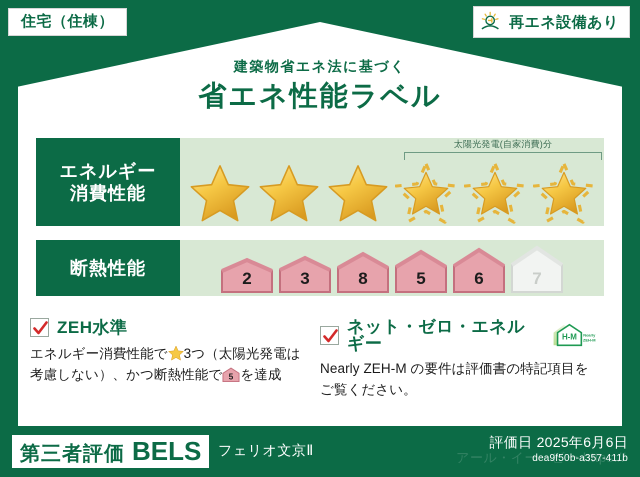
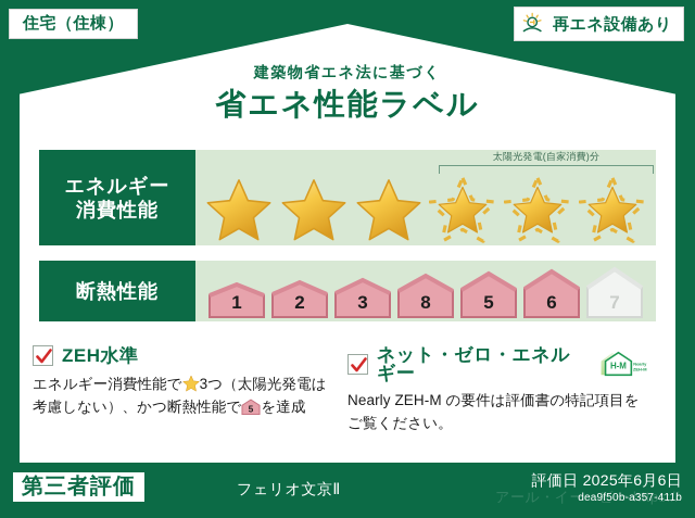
  住宅（住棟）
  再エネ設備あり
  建築物省エネ法に基づく
  省エネ性能ラベル
  エネルギー
  消費性能
  太陽光発電(自家消費)分
  断熱性能
+ 1
  2
  3
  8
  5
  6
  7
  ZEH水準
  エネルギー消費性能で 3つ（太陽光発電は考慮しない）、かつ断熱性能で
  5
  を達成
  ネット・ゼロ・エネルギー
  H-M
  Nearly ZEH-M の要件は評価書の特記項目をご覧ください。
  第三者評価
- BELS
  フェリオ文京Ⅱ
  評価日 2025年6月6日
  dea9f50b-a357-411b
  アール・イー・ビー https://
